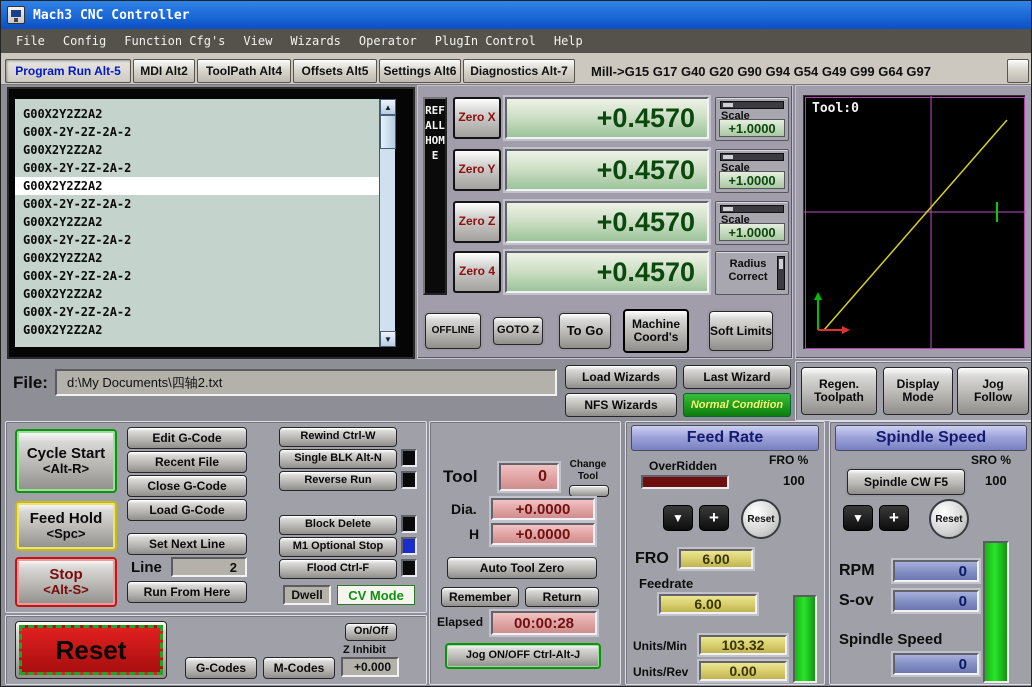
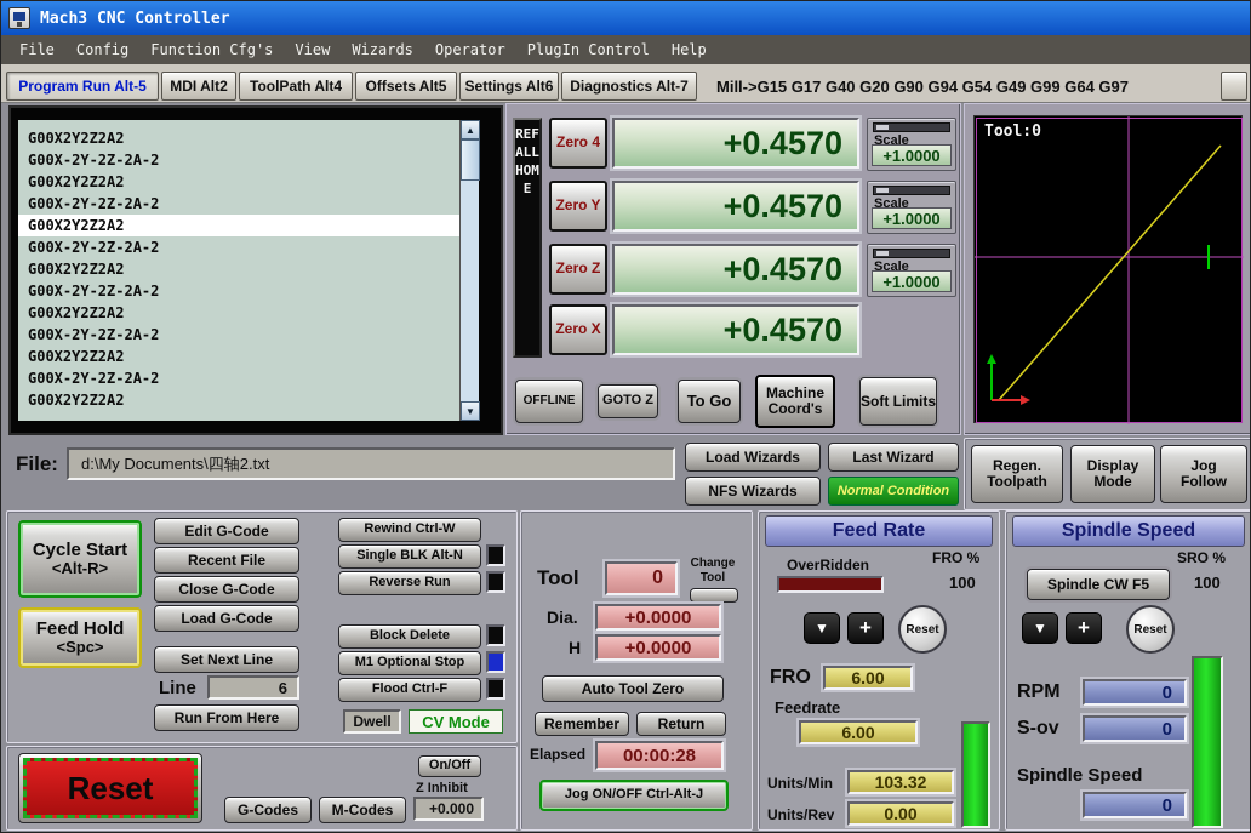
  Mach3 CNC Controller
  File
  Config
  Function Cfg's
  View
  Wizards
  Operator
  PlugIn Control
  Help
  Program Run Alt-5
  MDI Alt2
  ToolPath Alt4
  Offsets Alt5
  Settings Alt6
  Diagnostics Alt-7
  Mill->G15 G17 G40 G20 G90 G94 G54 G49 G99 G64 G97
  G00X2Y2Z2A2
  G00X-2Y-2Z-2A-2
  G00X2Y2Z2A2
  G00X-2Y-2Z-2A-2
  G00X2Y2Z2A2
  G00X-2Y-2Z-2A-2
  G00X2Y2Z2A2
  G00X-2Y-2Z-2A-2
  G00X2Y2Z2A2
  G00X-2Y-2Z-2A-2
  G00X2Y2Z2A2
  G00X-2Y-2Z-2A-2
  G00X2Y2Z2A2
  ▲
  ▼
  REF ALL HOME
- Zero X
+ Zero 4
  Zero Y
  Zero Z
- Zero 4
+ Zero X
  +0.4570
  +0.4570
  +0.4570
  +0.4570
  Scale
  +1.0000
  Scale
  +1.0000
  Scale
  +1.0000
- Radius Correct
  OFFLINE
  GOTO Z
  To Go
  Machine Coord's
  Soft Limits
  Tool:0
  File:
  d:\My Documents\四轴2.txt
  Load Wizards
  Last Wizard
  NFS Wizards
  Normal Condition
  Regen. Toolpath
  Display Mode
  Jog Follow
  Cycle Start
  <Alt-R>
  Feed Hold
  <Spc>
- Stop
- <Alt-S>
  Edit G-Code
  Recent File
  Close G-Code
  Load G-Code
  Set Next Line
  Line
- 2
+ 6
  Run From Here
  Rewind Ctrl-W
  Single BLK Alt-N
  Reverse Run
  Block Delete
  M1 Optional Stop
  Flood Ctrl-F
  Dwell
  CV Mode
  Reset
  G-Codes
  M-Codes
  On/Off
  Z Inhibit
  +0.000
  Tool
  0
  Change Tool
  Dia.
  +0.0000
  H
  +0.0000
  Auto Tool Zero
  Remember
  Return
  Elapsed
  00:00:28
  Jog ON/OFF Ctrl-Alt-J
  Feed Rate
  OverRidden
  FRO %
  100
  ▼
  +
  Reset
  FRO
  6.00
  Feedrate
  6.00
  Units/Min
  103.32
  Units/Rev
  0.00
  Spindle Speed
  Spindle CW F5
  SRO %
  100
  ▼
  +
  Reset
  RPM
  0
  S-ov
  0
  Spindle Speed
  0
